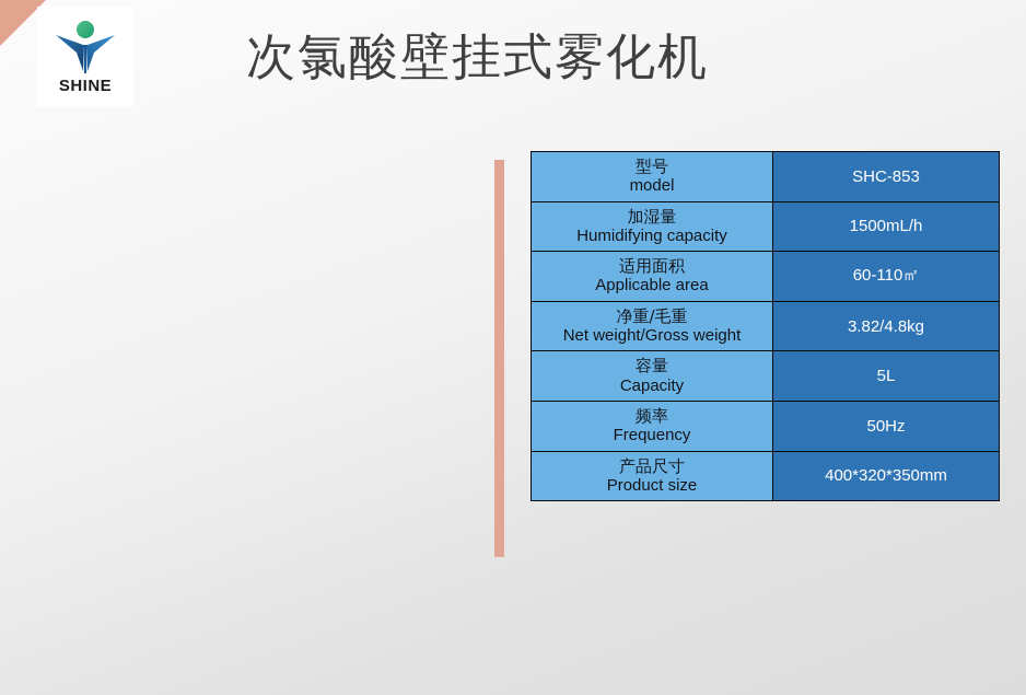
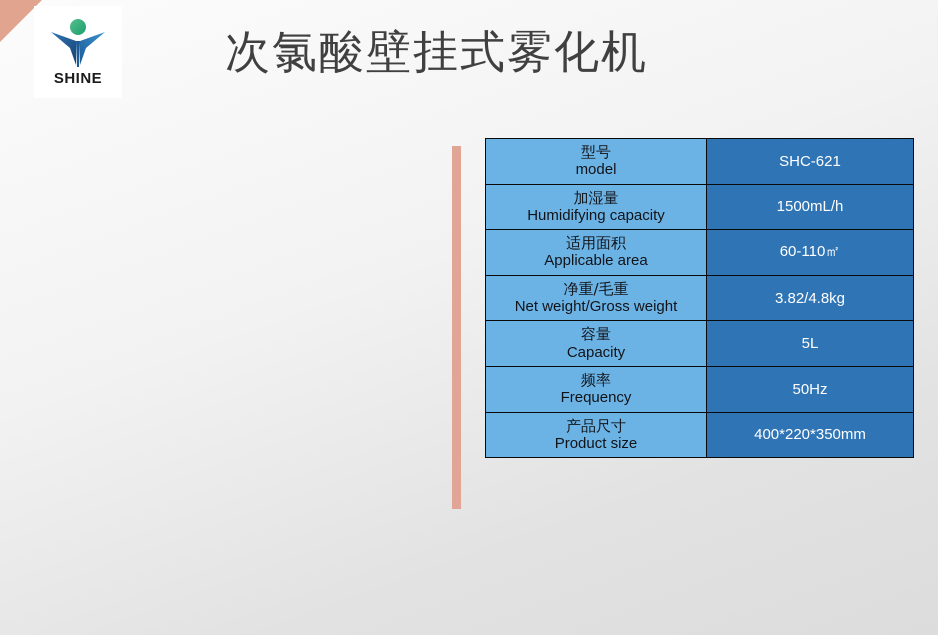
  SHINE
  次氯酸壁挂式雾化机
- 型号 model	SHC-853
+ 型号 model	SHC-621
  加湿量 Humidifying capacity	1500mL/h
  适用面积 Applicable area	60-110㎡
  净重/毛重 Net weight/Gross weight	3.82/4.8kg
  容量 Capacity	5L
  频率 Frequency	50Hz
- 产品尺寸 Product size	400*320*350mm
+ 产品尺寸 Product size	400*220*350mm
